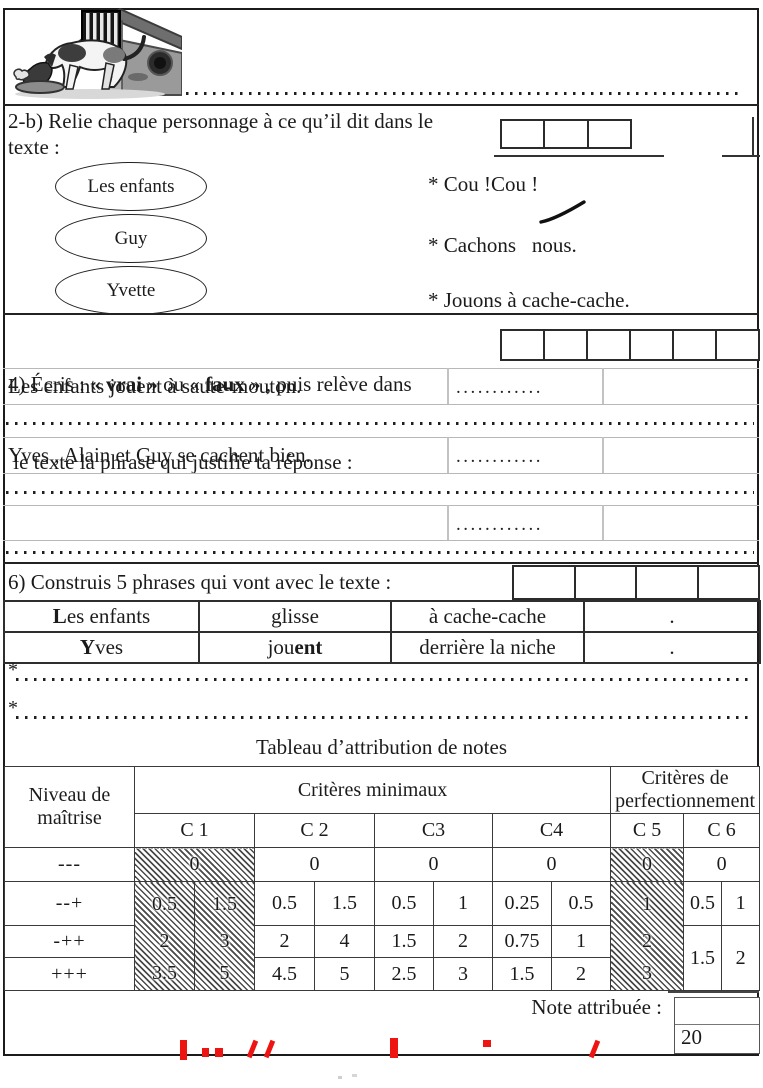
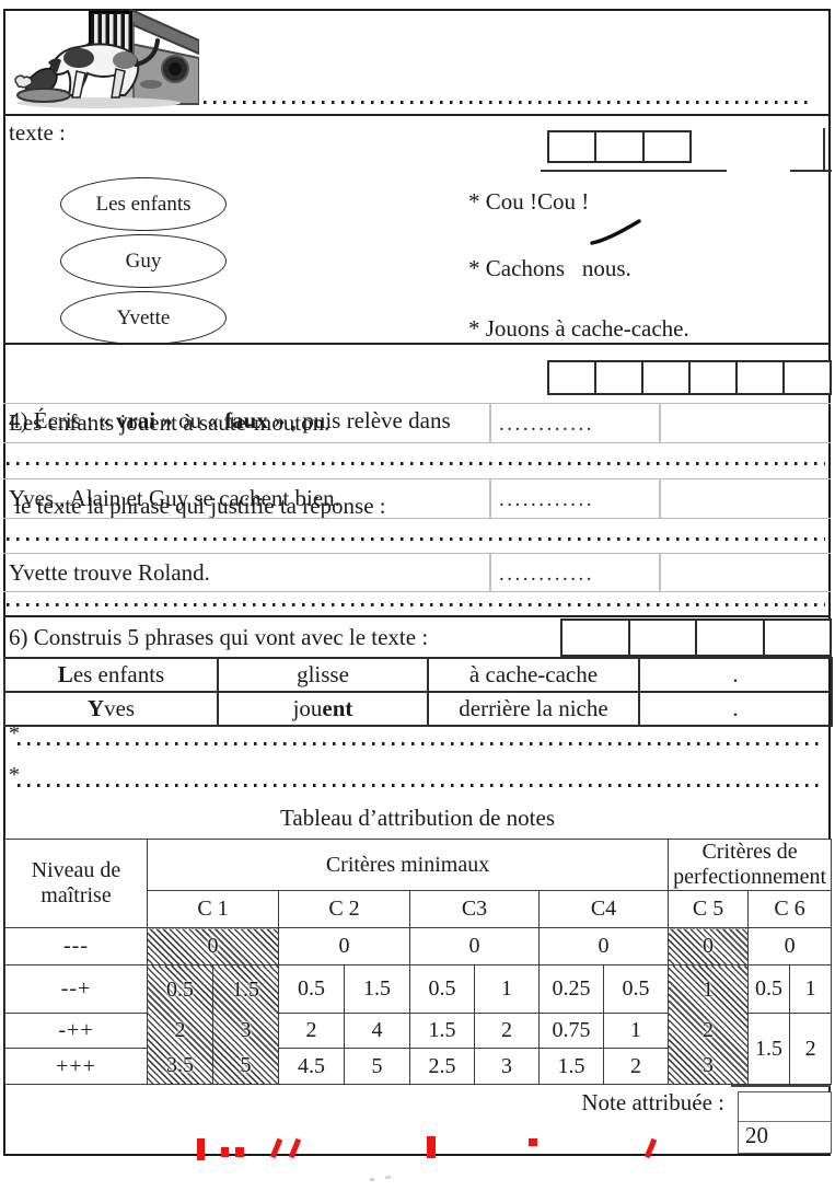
- 2-b) Relie chaque personnage à ce qu’il dit dans le
  texte :
  Les enfants
  Guy
  Yvette
  * Cou !Cou !
  * Cachons nous.
  * Jouons à cache-cache.
  4) Écris : « vrai » ou « faux » , puis relève dans
  le texte la phrase qui justifie ta réponse :
  Les enfants jouent à saute-mouton.
  ............
  Yves , Alain et Guy se cachent bien.
  ............
+ Yvette trouve Roland.
  ............
  6) Construis 5 phrases qui vont avec le texte :
  Les enfants	glisse	à cache-cache	.
  Yves	jouent	derrière la niche	.
  *
  *
  Tableau d’attribution de notes
  Niveau de maîtrise	Critères minimaux	Critères de perfectionnement
  C 1	C 2	C3	C4	C 5	C 6
  ---	0	0	0	0	0	0
  --+	0.5 2 3.5	1.5 3 5	0.5	1.5	0.5	1	0.25	0.5	1 2 3	0.5	1
  -++	2	4	1.5	2	0.75	1	1.5	2
  +++	4.5	5	2.5	3	1.5	2
  Note attribuée :
  20
